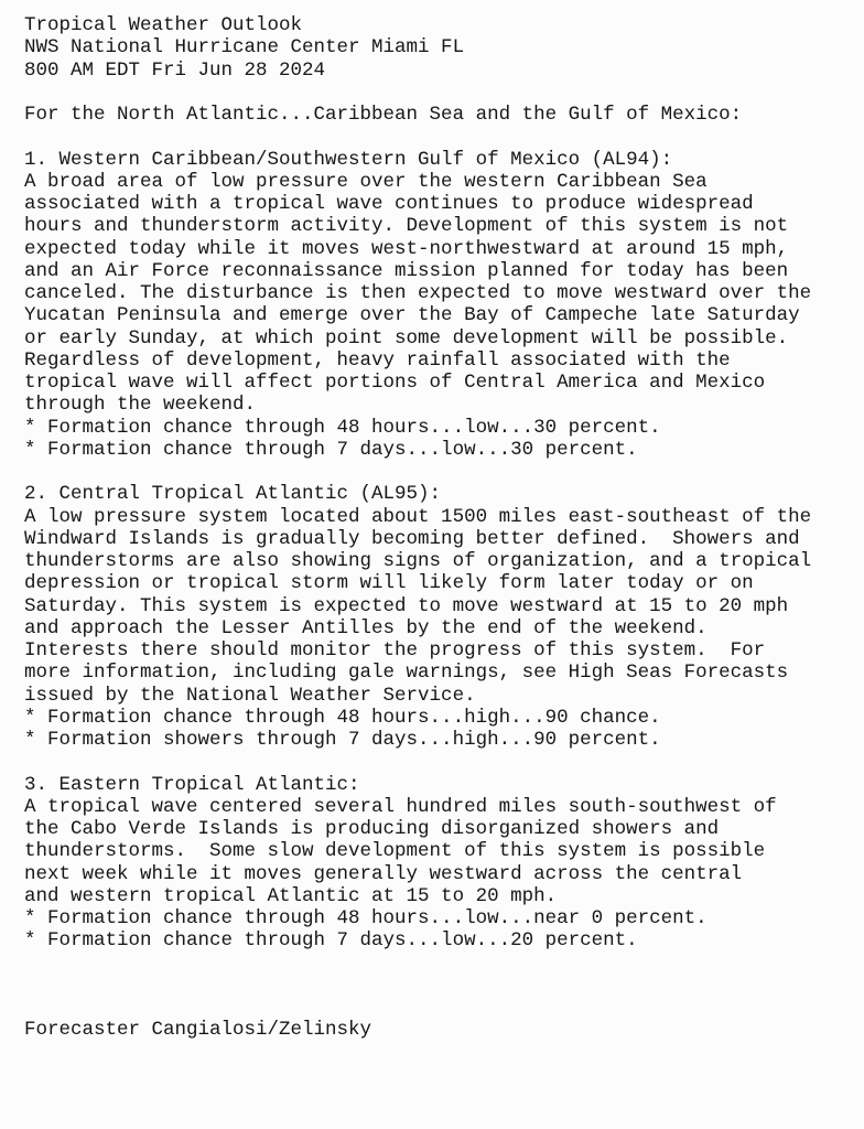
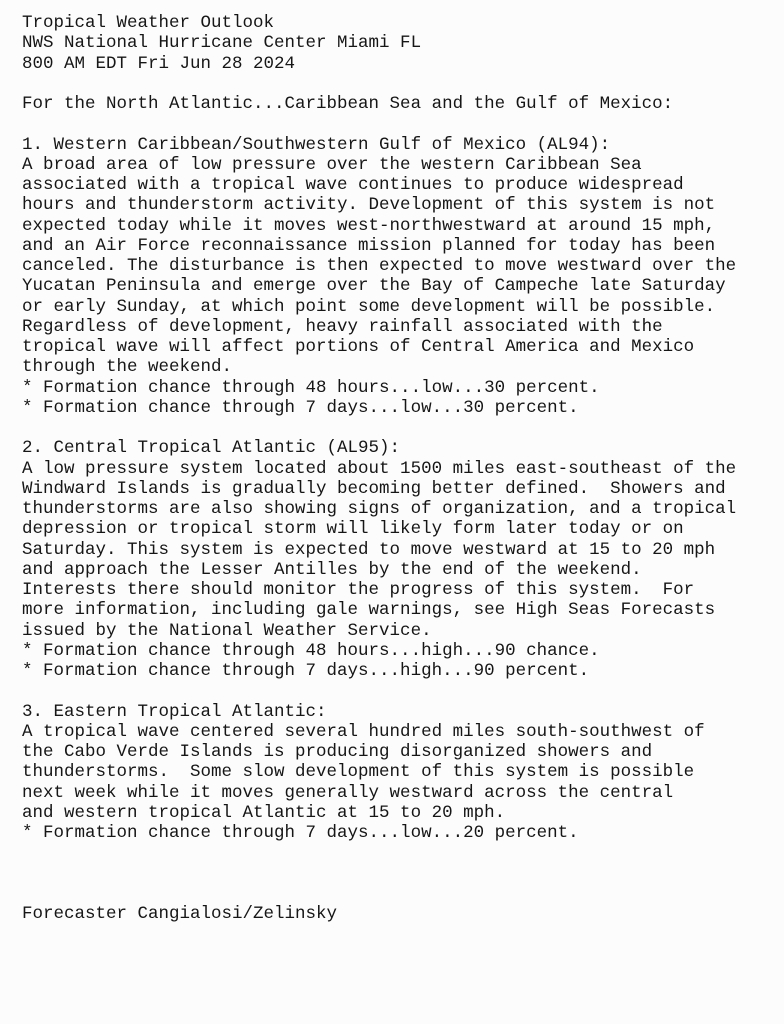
  Tropical Weather Outlook
  NWS National Hurricane Center Miami FL
  800 AM EDT Fri Jun 28 2024
  For the North Atlantic...Caribbean Sea and the Gulf of Mexico:
  1. Western Caribbean/Southwestern Gulf of Mexico (AL94):
  A broad area of low pressure over the western Caribbean Sea
  associated with a tropical wave continues to produce widespread
  hours and thunderstorm activity. Development of this system is not
  expected today while it moves west-northwestward at around 15 mph,
  and an Air Force reconnaissance mission planned for today has been
  canceled. The disturbance is then expected to move westward over the
  Yucatan Peninsula and emerge over the Bay of Campeche late Saturday
  or early Sunday, at which point some development will be possible.
  Regardless of development, heavy rainfall associated with the
  tropical wave will affect portions of Central America and Mexico
  through the weekend.
  * Formation chance through 48 hours...low...30 percent.
  * Formation chance through 7 days...low...30 percent.
  2. Central Tropical Atlantic (AL95):
  A low pressure system located about 1500 miles east-southeast of the
  Windward Islands is gradually becoming better defined. Showers and
  thunderstorms are also showing signs of organization, and a tropical
  depression or tropical storm will likely form later today or on
  Saturday. This system is expected to move westward at 15 to 20 mph
  and approach the Lesser Antilles by the end of the weekend.
  Interests there should monitor the progress of this system. For
  more information, including gale warnings, see High Seas Forecasts
  issued by the National Weather Service.
  * Formation chance through 48 hours...high...90 chance.
- * Formation showers through 7 days...high...90 percent.
+ * Formation chance through 7 days...high...90 percent.
  3. Eastern Tropical Atlantic:
  A tropical wave centered several hundred miles south-southwest of
  the Cabo Verde Islands is producing disorganized showers and
  thunderstorms. Some slow development of this system is possible
  next week while it moves generally westward across the central
  and western tropical Atlantic at 15 to 20 mph.
- * Formation chance through 48 hours...low...near 0 percent.
  * Formation chance through 7 days...low...20 percent.
  Forecaster Cangialosi/Zelinsky
